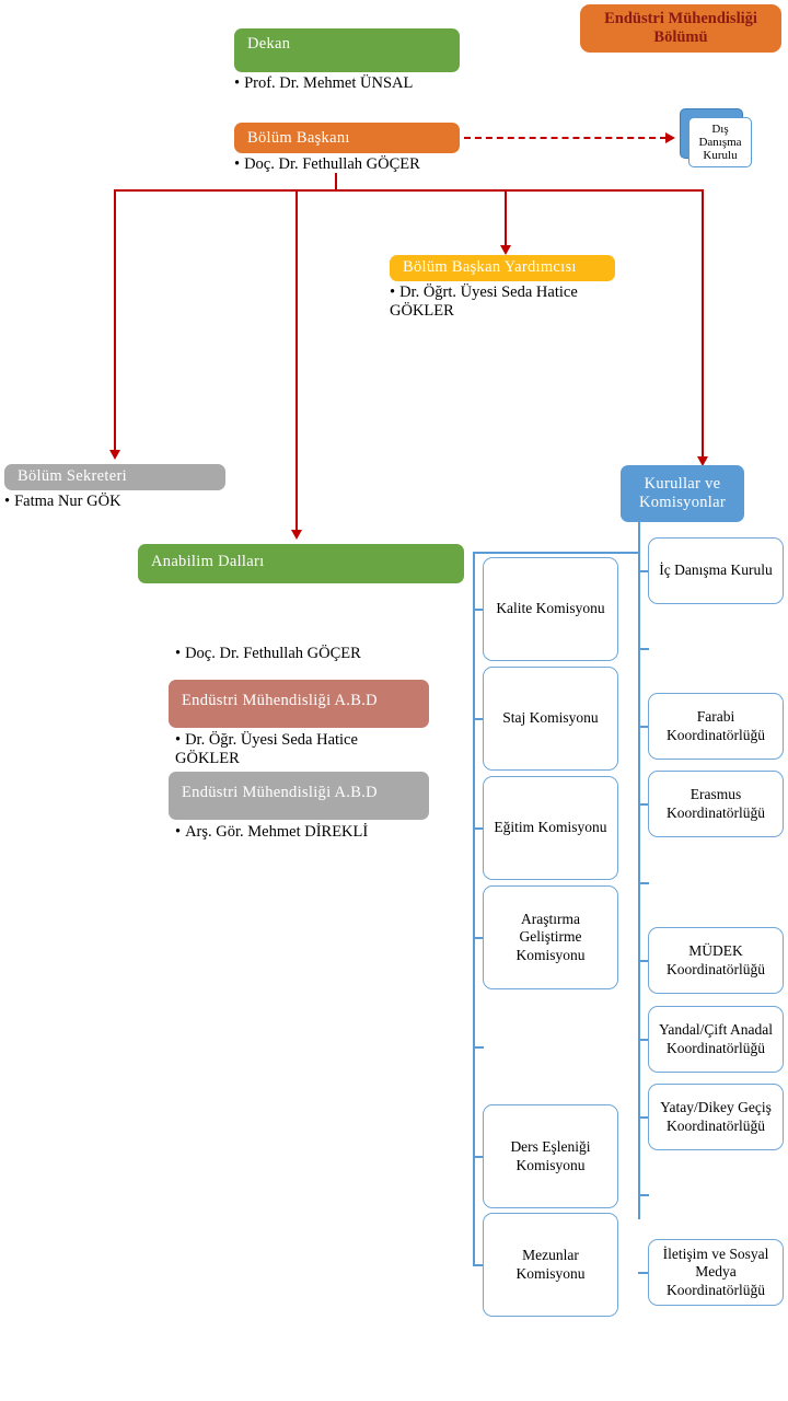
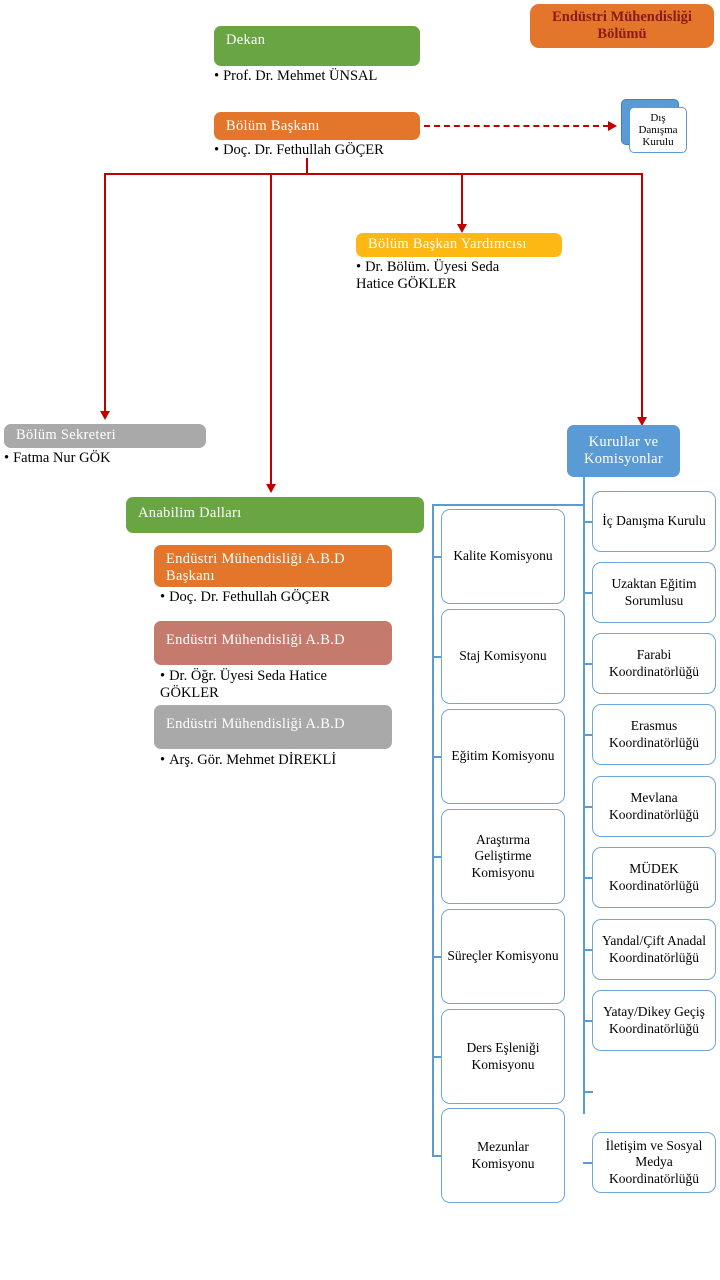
  Endüstri Mühendisliği Bölümü
  Dekan
  • Prof. Dr. Mehmet ÜNSAL
  Bölüm Başkanı
  • Doç. Dr. Fethullah GÖÇER
  Dış Danışma Kurulu
  Bölüm Başkan Yardımcısı
- • Dr. Öğrt. Üyesi Seda Hatice GÖKLER
+ • Dr. Bölüm. Üyesi Seda Hatice GÖKLER
  Bölüm Sekreteri
  • Fatma Nur GÖK
  Anabilim Dalları
+ Endüstri Mühendisliği A.B.D Başkanı
  • Doç. Dr. Fethullah GÖÇER
  Endüstri Mühendisliği A.B.D
  • Dr. Öğr. Üyesi Seda Hatice GÖKLER
  Endüstri Mühendisliği A.B.D
  • Arş. Gör. Mehmet DİREKLİ
  Kurullar ve Komisyonlar
  Kalite Komisyonu
  Staj Komisyonu
  Eğitim Komisyonu
  Araştırma Geliştirme Komisyonu
+ Süreçler Komisyonu
  Ders Eşleniği Komisyonu
  Mezunlar Komisyonu
  İç Danışma Kurulu
+ Uzaktan Eğitim Sorumlusu
  Farabi Koordinatörlüğü
  Erasmus Koordinatörlüğü
+ Mevlana Koordinatörlüğü
  MÜDEK Koordinatörlüğü
  Yandal/Çift Anadal Koordinatörlüğü
  Yatay/Dikey Geçiş Koordinatörlüğü
  İletişim ve Sosyal Medya Koordinatörlüğü
